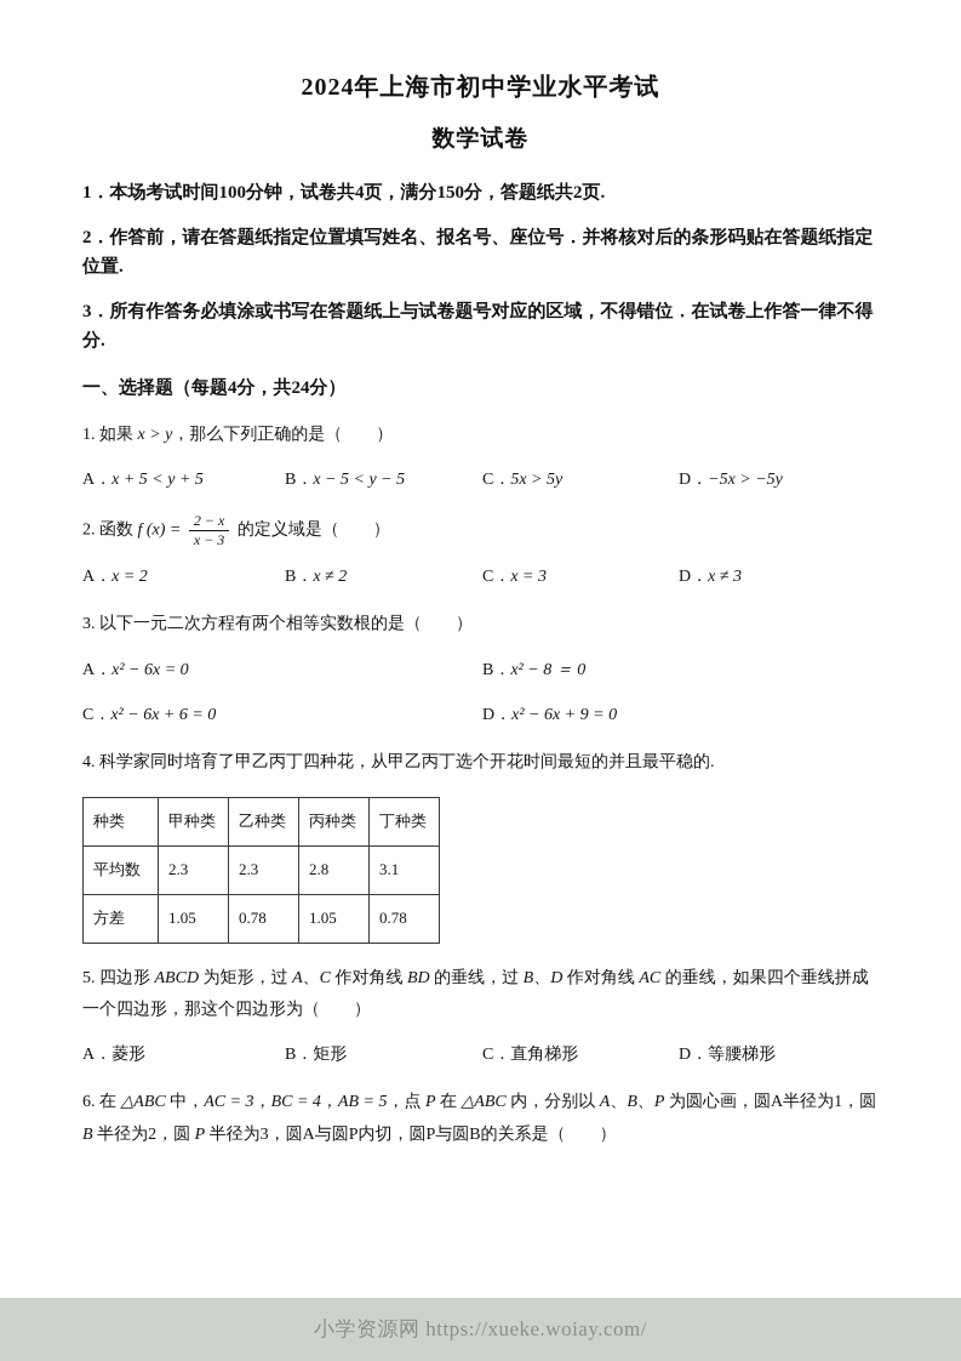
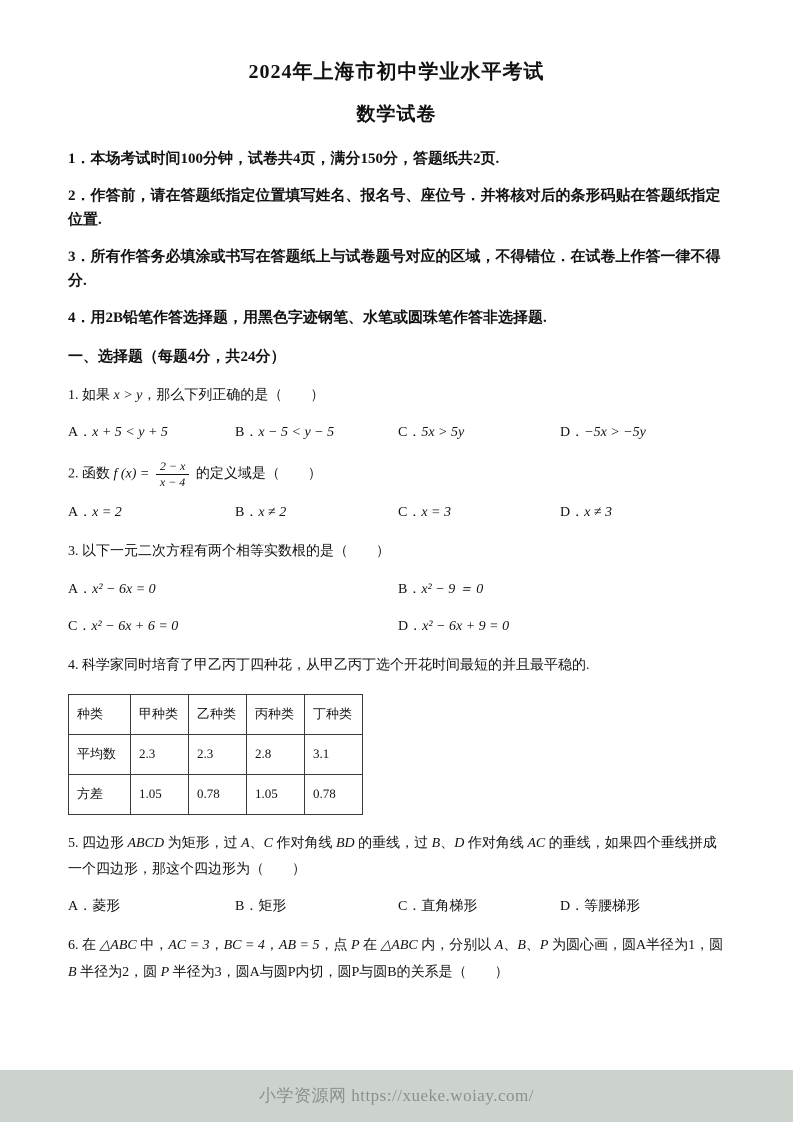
  2024年上海市初中学业水平考试
  数学试卷
  1．本场考试时间100分钟，试卷共4页，满分150分，答题纸共2页.
  2．作答前，请在答题纸指定位置填写姓名、报名号、座位号．并将核对后的条形码贴在答题纸指定位置.
  3．所有作答务必填涂或书写在答题纸上与试卷题号对应的区域，不得错位．在试卷上作答一律不得分.
+ 4．用2B铅笔作答选择题，用黑色字迹钢笔、水笔或圆珠笔作答非选择题.
  一、选择题（每题4分，共24分）
  1. 如果 x > y，那么下列正确的是（ ）
  A．x + 5 < y + 5
  B．x − 5 < y − 5
  C．5x > 5y
  D．−5x > −5y
  2. 函数 f (x) =
  2 − x
- x − 3
+ x − 4
  的定义域是（ ）
  A．x = 2
  B．x ≠ 2
  C．x = 3
  D．x ≠ 3
  3. 以下一元二次方程有两个相等实数根的是（ ）
  A．x² − 6x = 0
- B．x² − 8 ＝ 0
+ B．x² − 9 ＝ 0
  C．x² − 6x + 6 = 0
  D．x² − 6x + 9 = 0
  4. 科学家同时培育了甲乙丙丁四种花，从甲乙丙丁选个开花时间最短的并且最平稳的.
  种类	甲种类	乙种类	丙种类	丁种类
  平均数	2.3	2.3	2.8	3.1
  方差	1.05	0.78	1.05	0.78
  5. 四边形 ABCD 为矩形，过 A、C 作对角线 BD 的垂线，过 B、D 作对角线 AC 的垂线，如果四个垂线拼成一个四边形，那这个四边形为（ ）
  A．菱形
  B．矩形
  C．直角梯形
  D．等腰梯形
  6. 在 △ABC 中，AC = 3，BC = 4，AB = 5，点 P 在 △ABC 内，分别以 A、B、P 为圆心画，圆A半径为1，圆 B 半径为2，圆 P 半径为3，圆A与圆P内切，圆P与圆B的关系是（ ）
  小学资源网 https://xueke.woiay.com/
